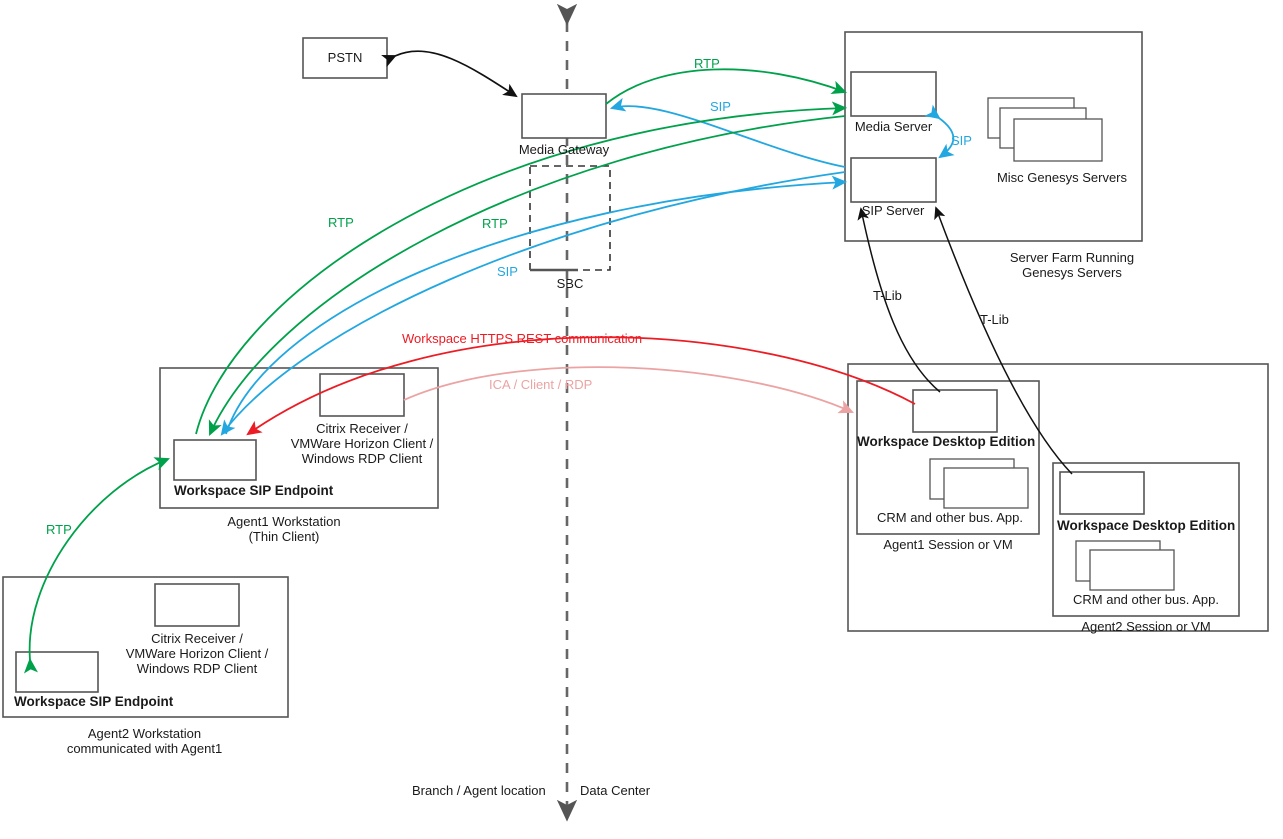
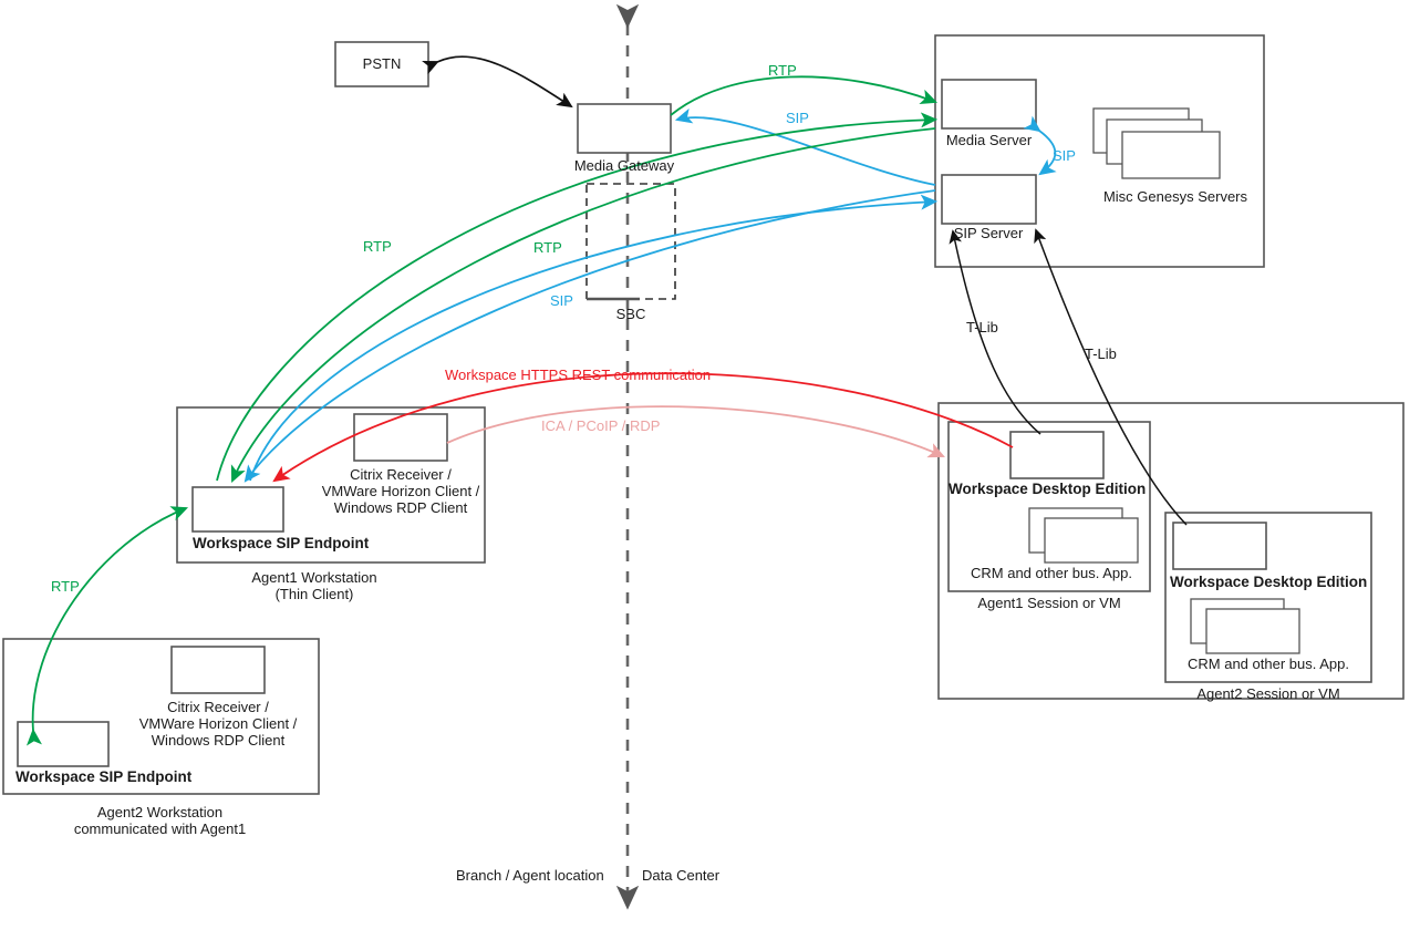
  PSTN
  Media Gateway
  SBC
  Media Server
  SIP Server
  Misc Genesys Servers
- Server Farm Running
- Genesys Servers
  Workspace SIP Endpoint
  Citrix Receiver /
  VMWare Horizon Client /
  Windows RDP Client
  Agent1 Workstation
  (Thin Client)
  Workspace SIP Endpoint
  Citrix Receiver /
  VMWare Horizon Client /
  Windows RDP Client
  Agent2 Workstation
  communicated with Agent1
  Workspace Desktop Edition
  CRM and other bus. App.
  Agent1 Session or VM
  Workspace Desktop Edition
  CRM and other bus. App.
  Agent2 Session or VM
  RTP
  SIP
  SIP
  RTP
  RTP
  SIP
  Workspace HTTPS REST communication
- ICA / Client / RDP
+ ICA / PCoIP / RDP
  T-Lib
  T-Lib
  RTP
  Branch / Agent location
  Data Center
